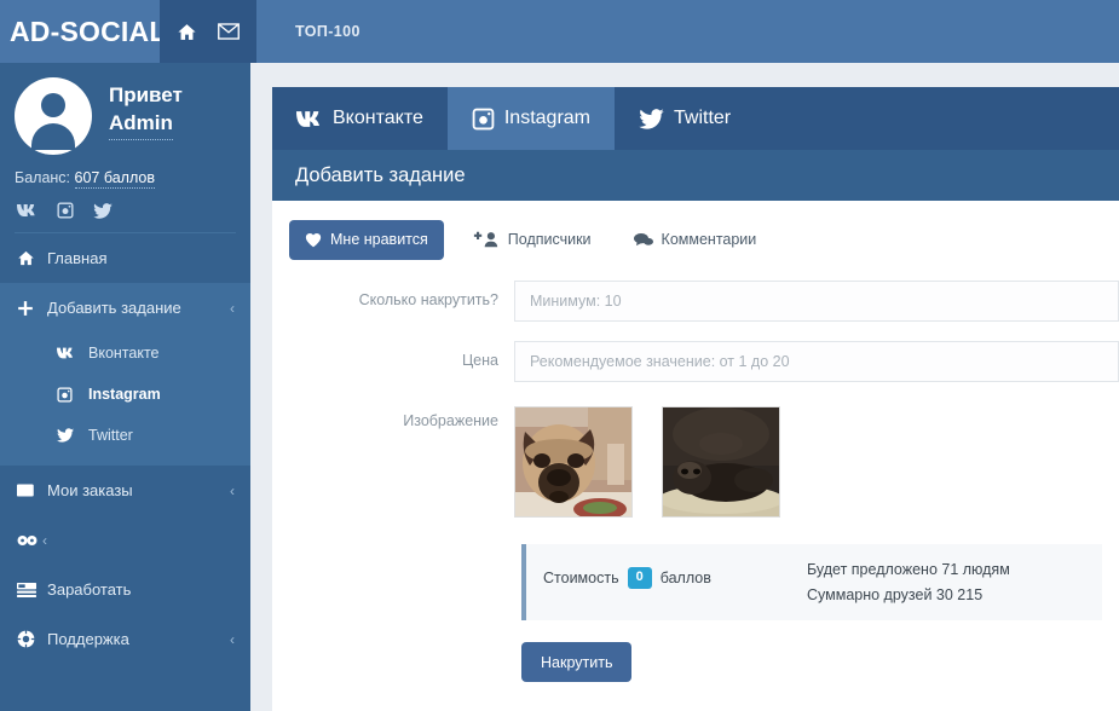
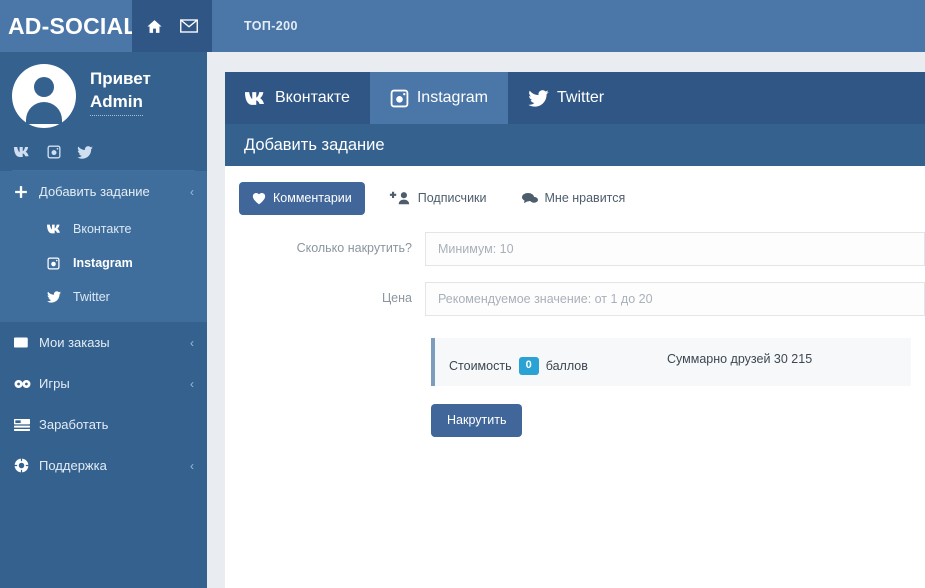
  AD-SOCIAL
- ТОП-100
+ ТОП-200
  Привет
  Admin
- Баланс: 607 баллов
- Главная
  Добавить задание
  ‹
  Вконтакте
  Instagram
  Twitter
  Мои заказы
  ‹
+ Игры
  ‹
  Заработать
  Поддержка
  ‹
  Вконтакте
  Instagram
  Twitter
  Добавить задание
- Мне нравится
+ Комментарии
  Подписчики
- Комментарии
+ Мне нравится
  Сколько накрутить?
  Минимум: 10
  Цена
  Рекомендуемое значение: от 1 до 20
- Изображение
  Стоимость
  0
  баллов
- Будет предложено 71 людям
  Суммарно друзей 30 215
  Накрутить
